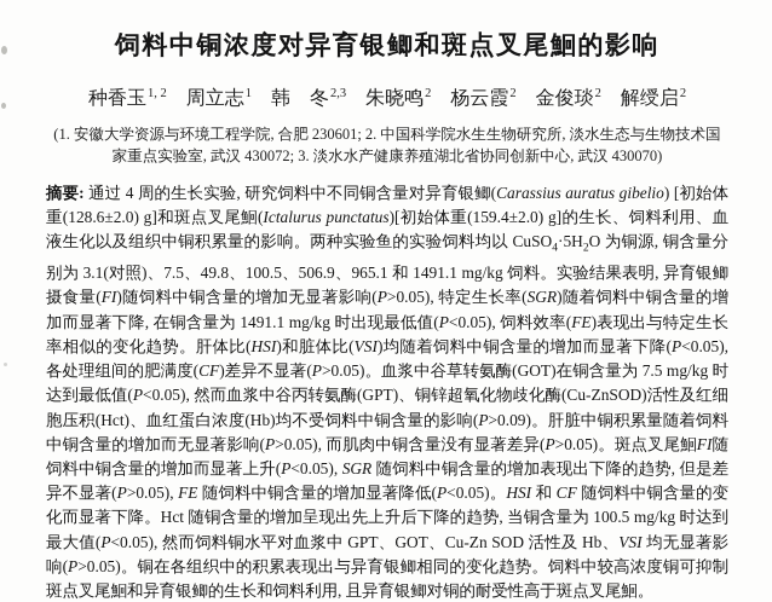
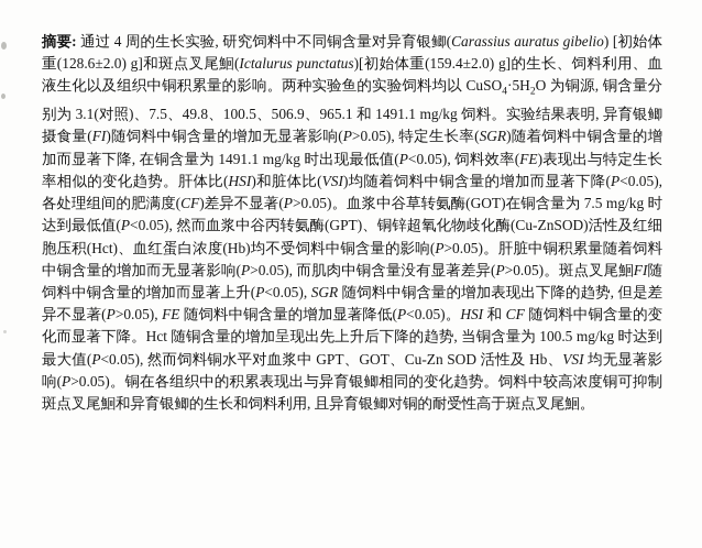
- 饲料中铜浓度对异育银鲫和斑点叉尾鮰的影响
- 种香玉1, 2 周立志1 韩 冬2,3 朱晓鸣2 杨云霞2 金俊琰2 解绶启2
- (1. 安徽大学资源与环境工程学院, 合肥 230601; 2. 中国科学院水生生物研究所, 淡水生态与生物技术国家重点实验室, 武汉 430072; 3. 淡水水产健康养殖湖北省协同创新中心, 武汉 430070)
- 摘要: 通过 4 周的生长实验, 研究饲料中不同铜含量对异育银鲫(Carassius auratus gibelio) [初始体重(128.6±2.0) g]和斑点叉尾鮰(Ictalurus punctatus)[初始体重(159.4±2.0) g]的生长、饲料利用、血液生化以及组织中铜积累量的影响。两种实验鱼的实验饲料均以 CuSO4·5H2O 为铜源, 铜含量分别为 3.1(对照)、7.5、49.8、100.5、506.9、965.1 和 1491.1 mg/kg 饲料。实验结果表明, 异育银鲫摄食量(FI)随饲料中铜含量的增加无显著影响(P>0.05), 特定生长率(SGR)随着饲料中铜含量的增加而显著下降, 在铜含量为 1491.1 mg/kg 时出现最低值(P<0.05), 饲料效率(FE)表现出与特定生长率相似的变化趋势。肝体比(HSI)和脏体比(VSI)均随着饲料中铜含量的增加而显著下降(P<0.05),各处理组间的肥满度(CF)差异不显著(P>0.05)。血浆中谷草转氨酶(GOT)在铜含量为 7.5 mg/kg 时达到最低值(P<0.05), 然而血浆中谷丙转氨酶(GPT)、铜锌超氧化物歧化酶(Cu-ZnSOD)活性及红细胞压积(Hct)、血红蛋白浓度(Hb)均不受饲料中铜含量的影响(P>0.09)。肝脏中铜积累量随着饲料中铜含量的增加而无显著影响(P>0.05), 而肌肉中铜含量没有显著差异(P>0.05)。斑点叉尾鮰FI随饲料中铜含量的增加而显著上升(P<0.05), SGR 随饲料中铜含量的增加表现出下降的趋势, 但是差异不显著(P>0.05), FE 随饲料中铜含量的增加显著降低(P<0.05)。HSI 和 CF 随饲料中铜含量的变化而显著下降。Hct 随铜含量的增加呈现出先上升后下降的趋势, 当铜含量为 100.5 mg/kg 时达到最大值(P<0.05), 然而饲料铜水平对血浆中 GPT、GOT、Cu-Zn SOD 活性及 Hb、VSI 均无显著影响(P>0.05)。铜在各组织中的积累表现出与异育银鲫相同的变化趋势。饲料中较高浓度铜可抑制斑点叉尾鮰和异育银鲫的生长和饲料利用, 且异育银鲫对铜的耐受性高于斑点叉尾鮰。
+ 摘要: 通过 4 周的生长实验, 研究饲料中不同铜含量对异育银鲫(Carassius auratus gibelio) [初始体重(128.6±2.0) g]和斑点叉尾鮰(Ictalurus punctatus)[初始体重(159.4±2.0) g]的生长、饲料利用、血液生化以及组织中铜积累量的影响。两种实验鱼的实验饲料均以 CuSO4·5H2O 为铜源, 铜含量分别为 3.1(对照)、7.5、49.8、100.5、506.9、965.1 和 1491.1 mg/kg 饲料。实验结果表明, 异育银鲫摄食量(FI)随饲料中铜含量的增加无显著影响(P>0.05), 特定生长率(SGR)随着饲料中铜含量的增加而显著下降, 在铜含量为 1491.1 mg/kg 时出现最低值(P<0.05), 饲料效率(FE)表现出与特定生长率相似的变化趋势。肝体比(HSI)和脏体比(VSI)均随着饲料中铜含量的增加而显著下降(P<0.05),各处理组间的肥满度(CF)差异不显著(P>0.05)。血浆中谷草转氨酶(GOT)在铜含量为 7.5 mg/kg 时达到最低值(P<0.05), 然而血浆中谷丙转氨酶(GPT)、铜锌超氧化物歧化酶(Cu-ZnSOD)活性及红细胞压积(Hct)、血红蛋白浓度(Hb)均不受饲料中铜含量的影响(P>0.05)。肝脏中铜积累量随着饲料中铜含量的增加而无显著影响(P>0.05), 而肌肉中铜含量没有显著差异(P>0.05)。斑点叉尾鮰FI随饲料中铜含量的增加而显著上升(P<0.05), SGR 随饲料中铜含量的增加表现出下降的趋势, 但是差异不显著(P>0.05), FE 随饲料中铜含量的增加显著降低(P<0.05)。HSI 和 CF 随饲料中铜含量的变化而显著下降。Hct 随铜含量的增加呈现出先上升后下降的趋势, 当铜含量为 100.5 mg/kg 时达到最大值(P<0.05), 然而饲料铜水平对血浆中 GPT、GOT、Cu-Zn SOD 活性及 Hb、VSI 均无显著影响(P>0.05)。铜在各组织中的积累表现出与异育银鲫相同的变化趋势。饲料中较高浓度铜可抑制斑点叉尾鮰和异育银鲫的生长和饲料利用, 且异育银鲫对铜的耐受性高于斑点叉尾鮰。
